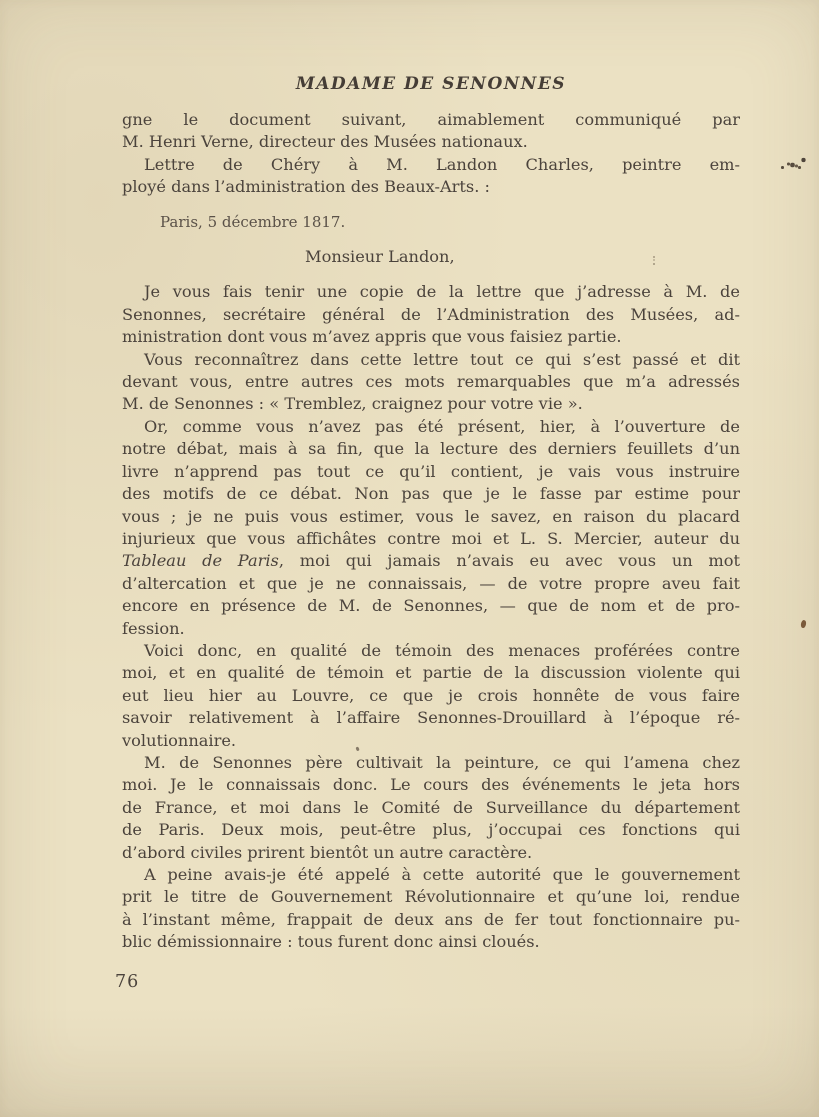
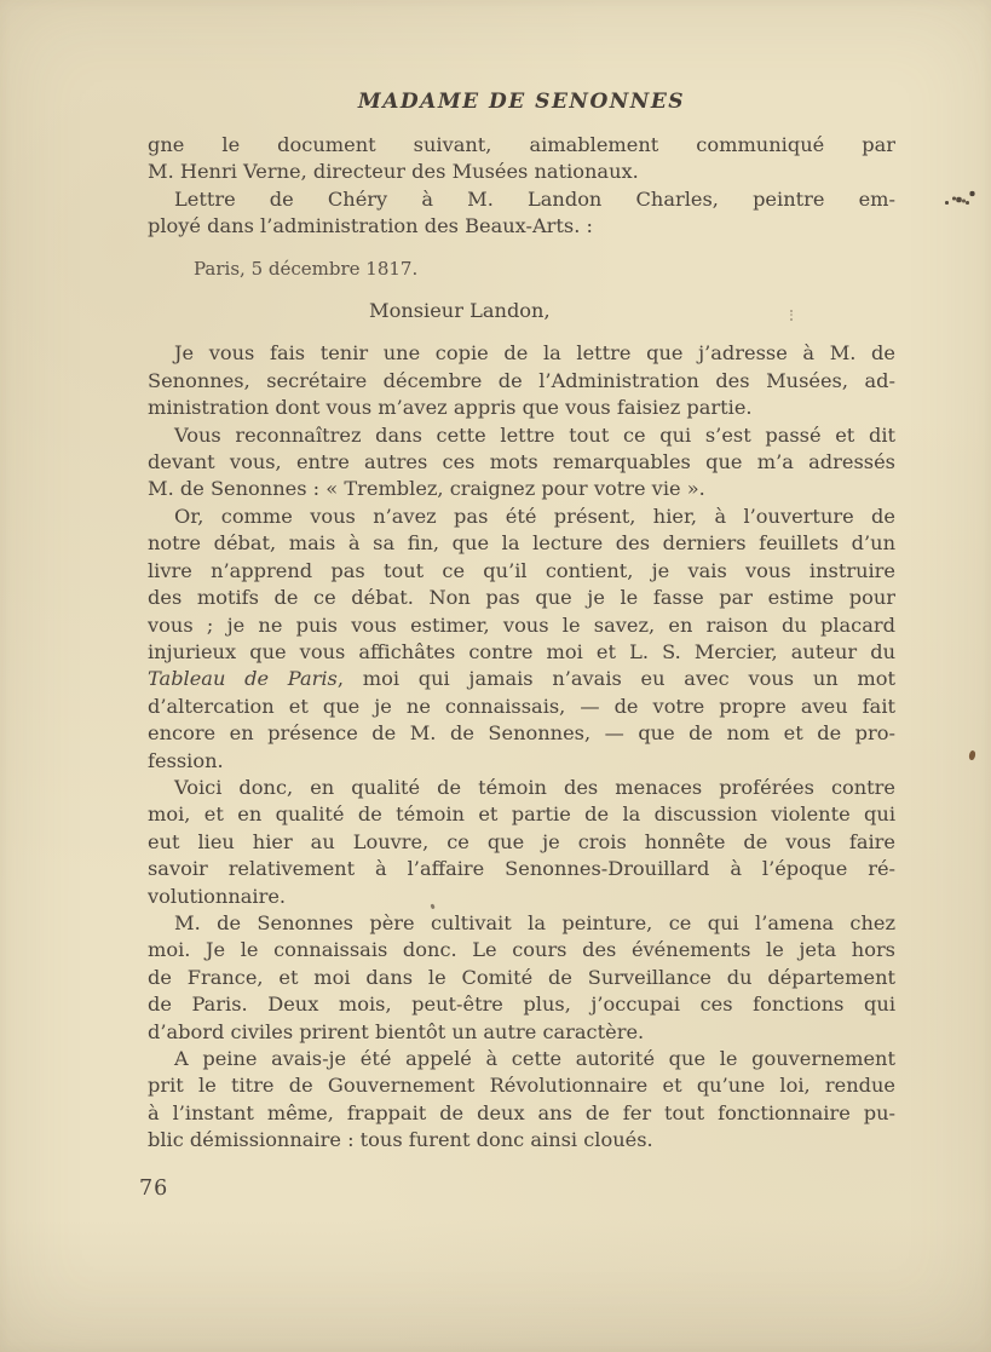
  MADAME DE SENONNES
  gne le document suivant, aimablement communiqué par
  M. Henri Verne, directeur des Musées nationaux.
  Lettre de Chéry à M. Landon Charles, peintre em-
  ployé dans l’administration des Beaux-Arts. :
  Paris, 5 décembre 1817.
  Monsieur Landon,
  Je vous fais tenir une copie de la lettre que j’adresse à M. de
- Senonnes, secrétaire général de l’Administration des Musées, ad-
+ Senonnes, secrétaire décembre de l’Administration des Musées, ad-
  ministration dont vous m’avez appris que vous faisiez partie.
  Vous reconnaîtrez dans cette lettre tout ce qui s’est passé et dit
  devant vous, entre autres ces mots remarquables que m’a adressés
  M. de Senonnes : « Tremblez, craignez pour votre vie ».
  Or, comme vous n’avez pas été présent, hier, à l’ouverture de
  notre débat, mais à sa fin, que la lecture des derniers feuillets d’un
  livre n’apprend pas tout ce qu’il contient, je vais vous instruire
  des motifs de ce débat. Non pas que je le fasse par estime pour
  vous ; je ne puis vous estimer, vous le savez, en raison du placard
  injurieux que vous affichâtes contre moi et L. S. Mercier, auteur du
  Tableau de Paris, moi qui jamais n’avais eu avec vous un mot
  d’altercation et que je ne connaissais, — de votre propre aveu fait
  encore en présence de M. de Senonnes, — que de nom et de pro-
  fession.
  Voici donc, en qualité de témoin des menaces proférées contre
  moi, et en qualité de témoin et partie de la discussion violente qui
  eut lieu hier au Louvre, ce que je crois honnête de vous faire
  savoir relativement à l’affaire Senonnes-Drouillard à l’époque ré-
  volutionnaire.
  M. de Senonnes père cultivait la peinture, ce qui l’amena chez
  moi. Je le connaissais donc. Le cours des événements le jeta hors
  de France, et moi dans le Comité de Surveillance du département
  de Paris. Deux mois, peut-être plus, j’occupai ces fonctions qui
  d’abord civiles prirent bientôt un autre caractère.
  A peine avais-je été appelé à cette autorité que le gouvernement
  prit le titre de Gouvernement Révolutionnaire et qu’une loi, rendue
  à l’instant même, frappait de deux ans de fer tout fonctionnaire pu-
  blic démissionnaire : tous furent donc ainsi cloués.
  76
